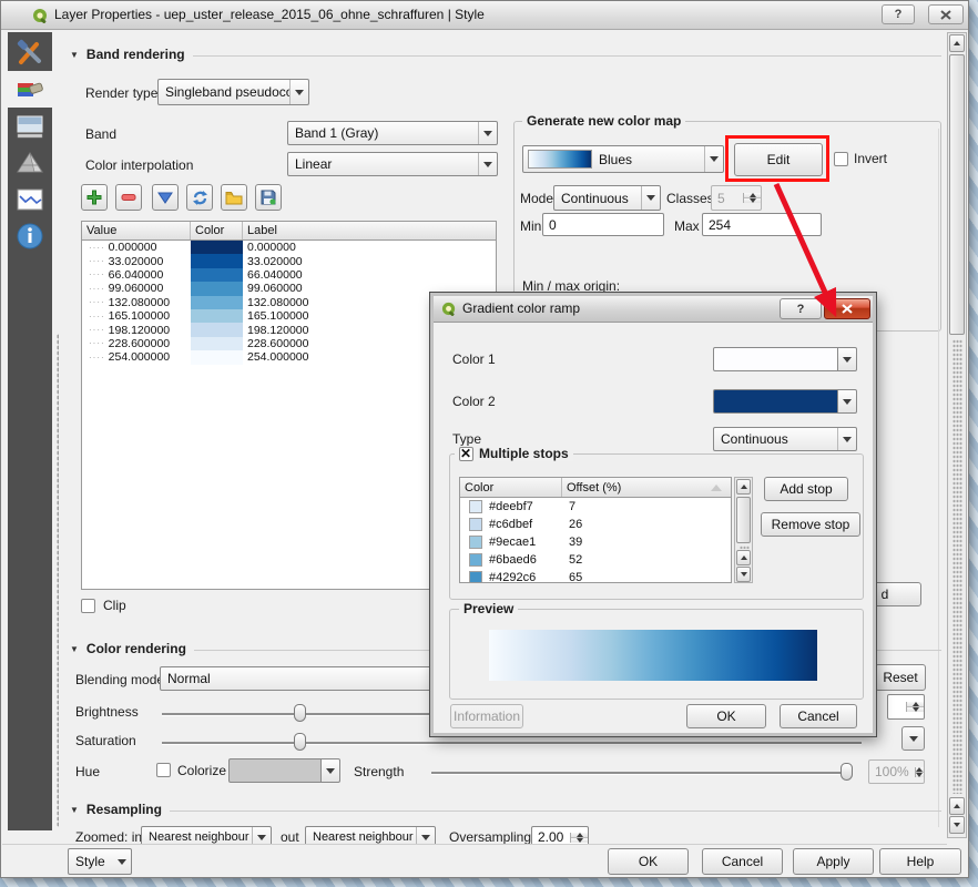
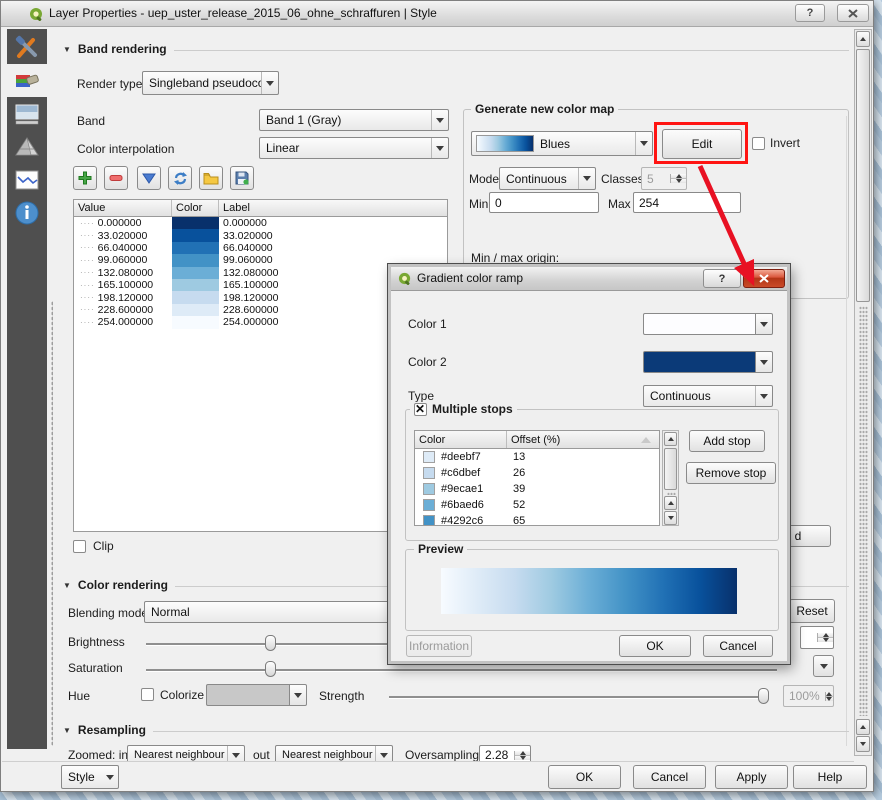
  Layer Properties - uep_uster_release_2015_06_ohne_schraffuren | Style
  ?
  ▼
  Band rendering
  Render type
  Singleband pseudoc
  Band
  Band 1 (Gray)
  Color interpolation
  Linear
  Value
  Color
  Label
  ····
  0.000000
  0.000000
  ····
  33.020000
  33.020000
  ····
  66.040000
  66.040000
  ····
  99.060000
  99.060000
  ····
  132.080000
  132.080000
  ····
  165.100000
  165.100000
  ····
  198.120000
  198.120000
  ····
  228.600000
  228.600000
  ····
  254.000000
  254.000000
  Clip
  Generate new color map
  Blues
  Edit
  Invert
  Mode
  Continuous
  Classe
  5
  Min
  0
  Max
  254
  Min / max origin:
  d
  Reset
  ▼
  Color rendering
  Blending mod
  Normal
  Brightness
  Saturation
  Hue
  Colorize
  Strength
  100%
  ▼
  Resampling
  Zoomed: in
  Nearest neighbour
  out
  Nearest neighbour
  Oversampling
- 2.00
+ 2.28
  Style
  OK
  Cancel
  Apply
  Help
  Gradient color ramp
  ?
  Color 1
  Color 2
  Type
  Continuous
  Multiple stops
  Color
  Offset (%)
  #deebf7
- 7
+ 13
  #c6dbef
  26
  #9ecae1
  39
  #6baed6
  52
  #4292c6
  65
  Add stop
  Remove stop
  Preview
  Information
  OK
  Cancel
